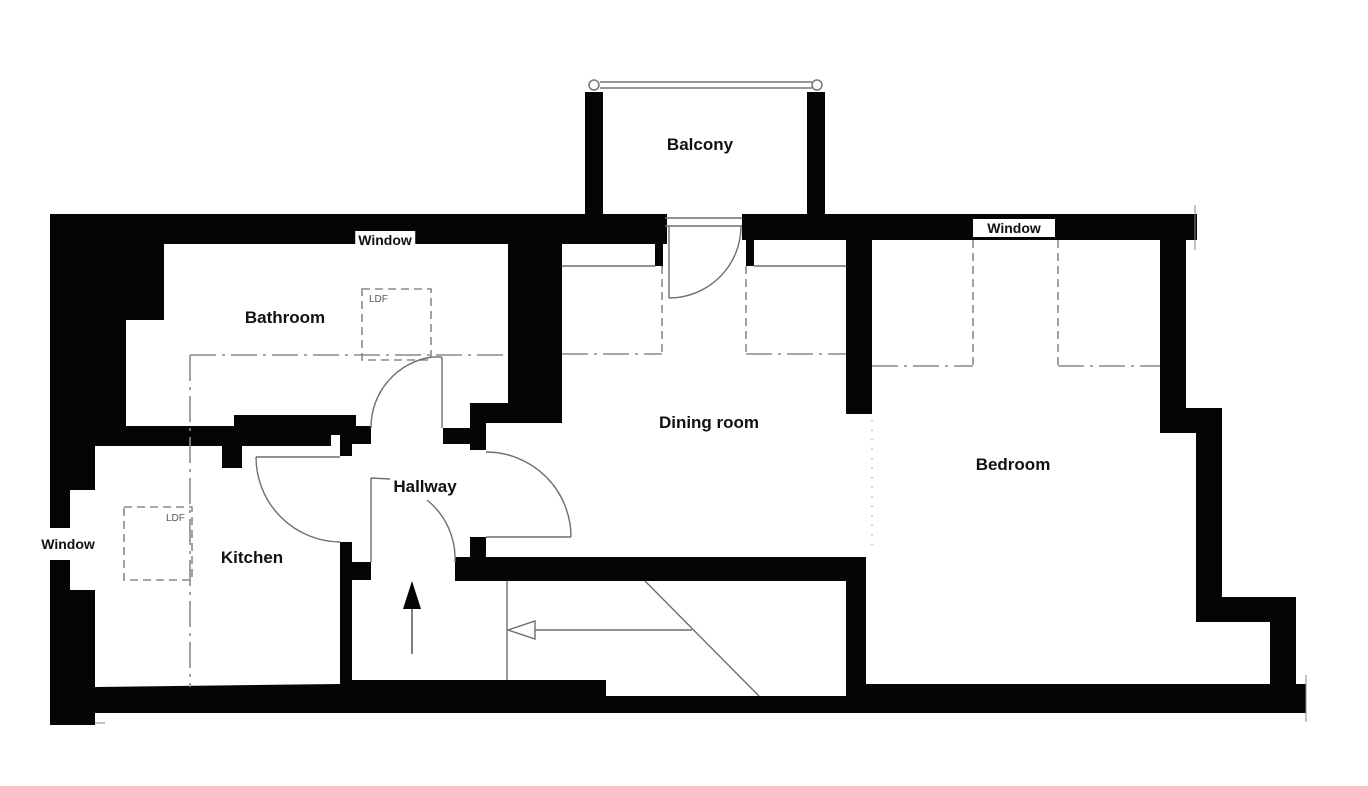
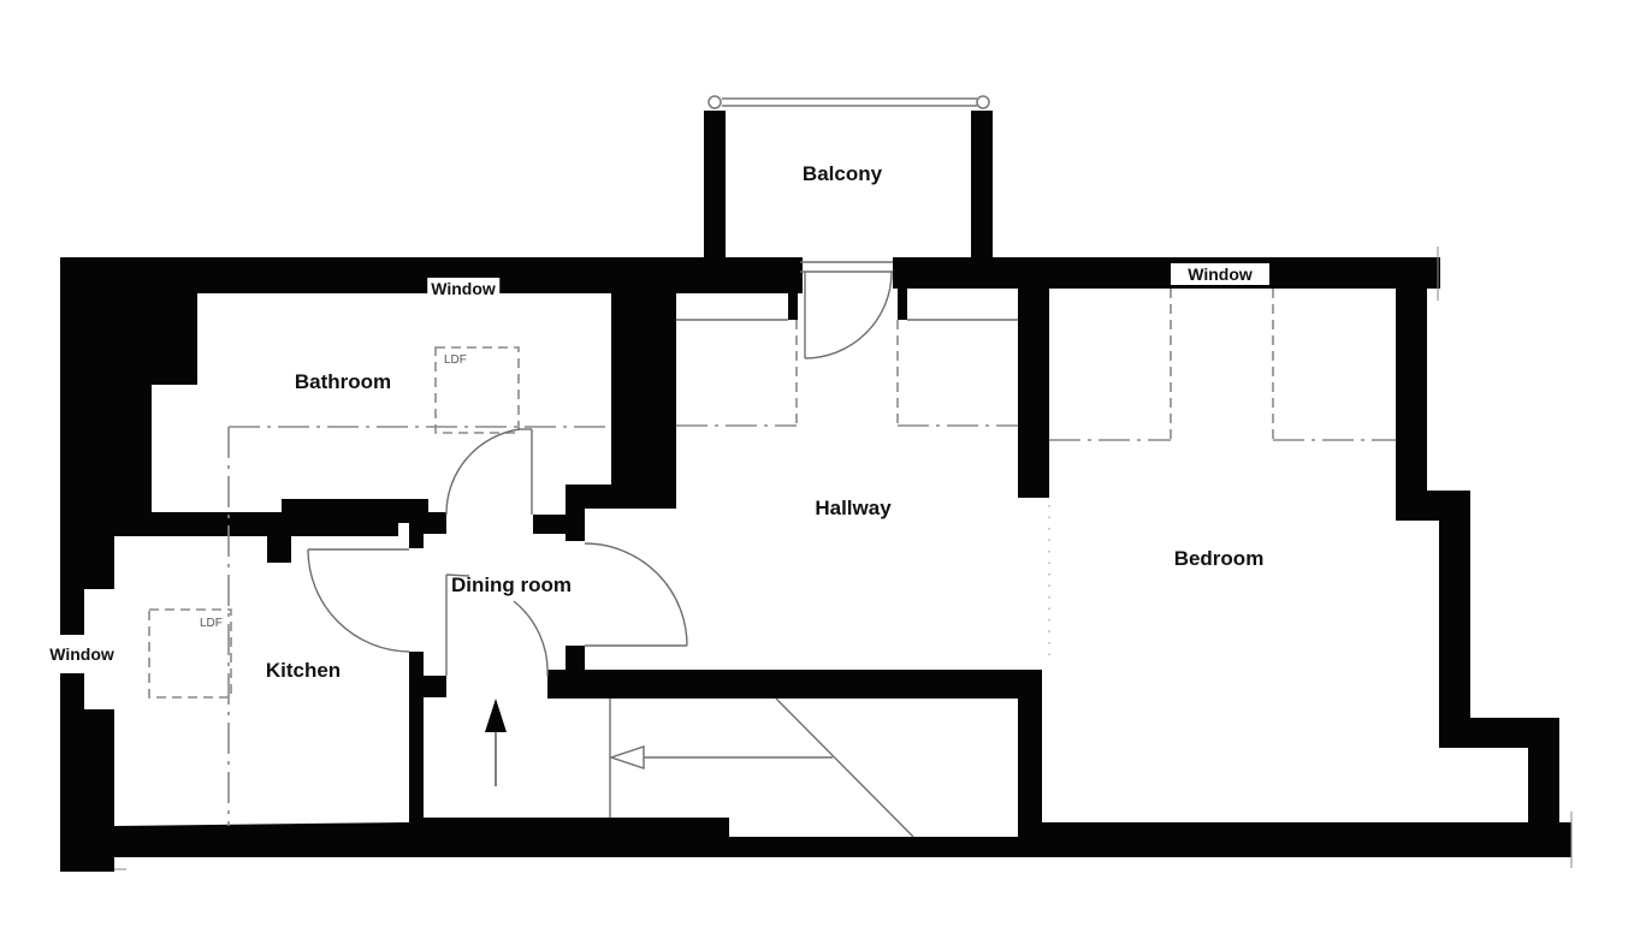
  Balcony
  Bathroom
- Dining room
+ Hallway
  Bedroom
- Hallway
+ Dining room
  Kitchen
  Window
  Window
  Window
  LDF
  LDF
